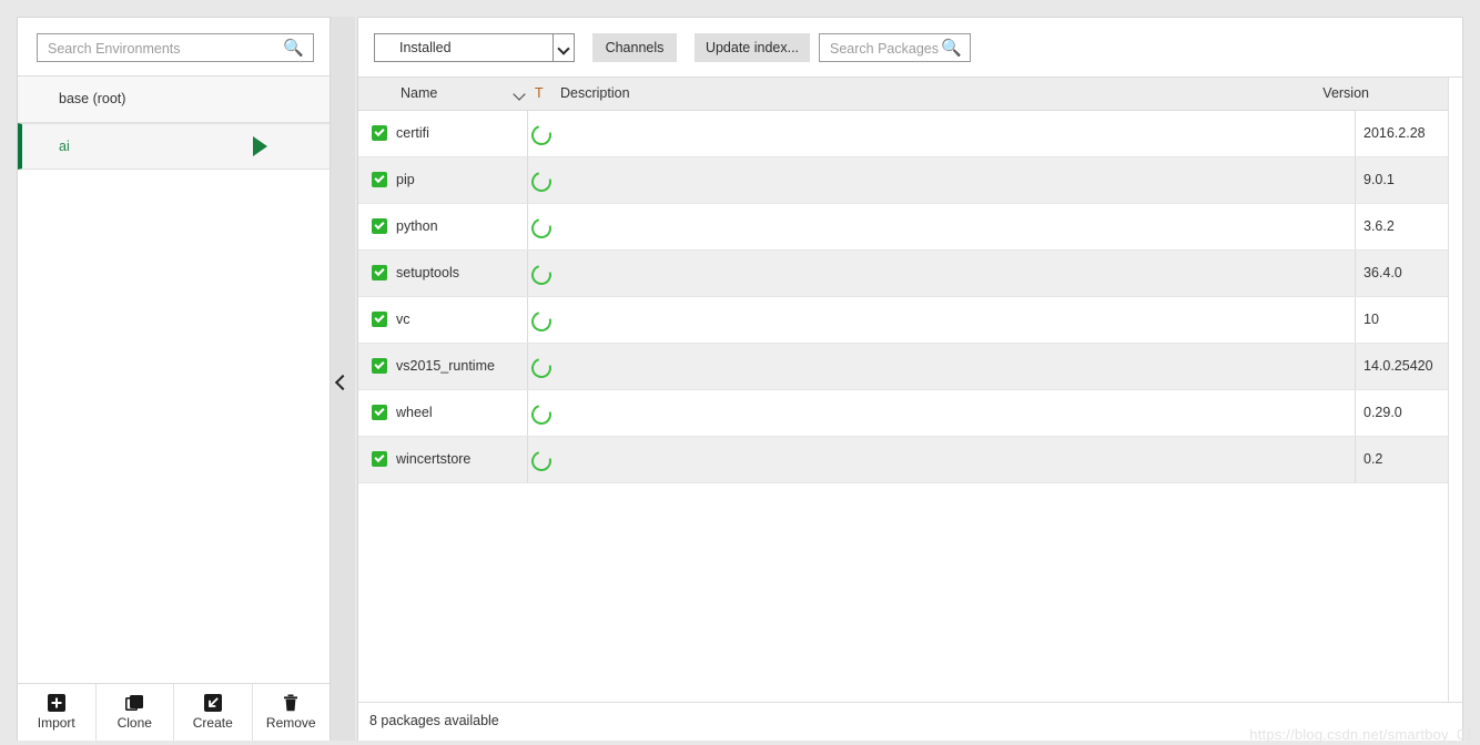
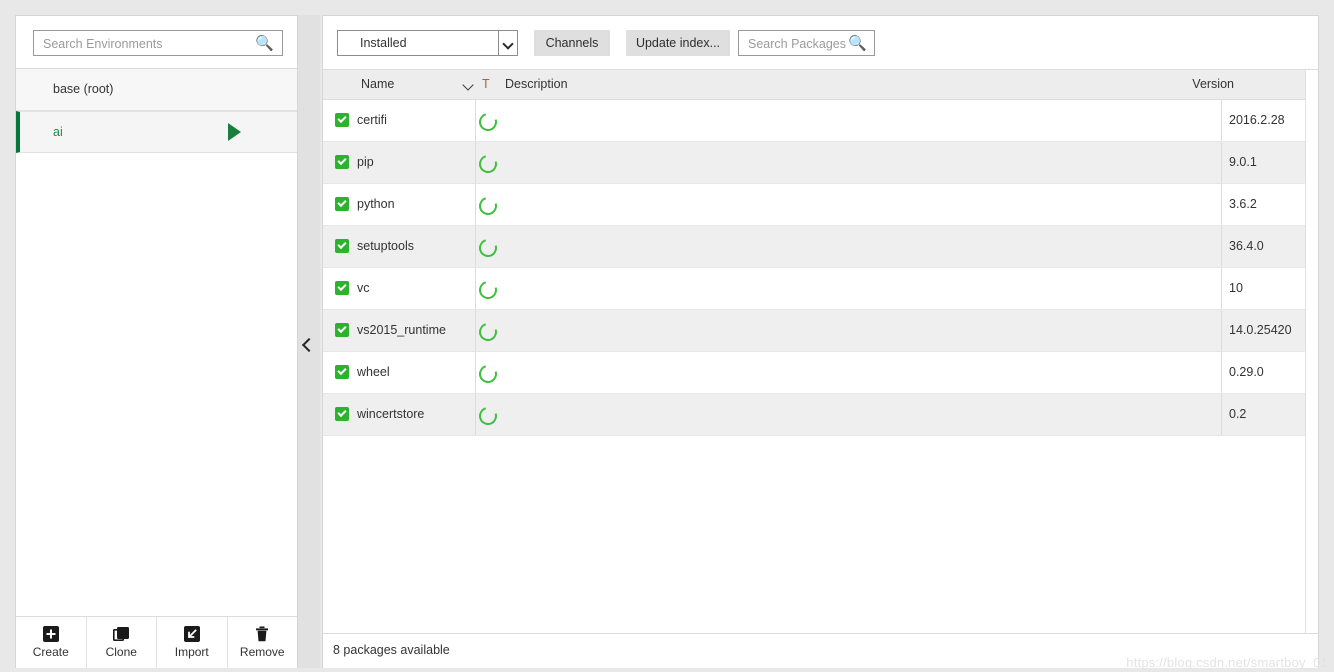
  Search Environments
  🔍
  base (root)
  ai
- Import
+ Create
  Clone
- Create
+ Import
  Remove
  Installed
  Channels
  Update index...
  Search Packages
  🔍
  Name
  T
  Description
  Version
  certifi
  2016.2.28
  pip
  9.0.1
  python
  3.6.2
  setuptools
  36.4.0
  vc
  10
  vs2015_runtime
  14.0.25420
  wheel
  0.29.0
  wincertstore
  0.2
  8 packages available
  https://blog.csdn.net/smartboy_01
